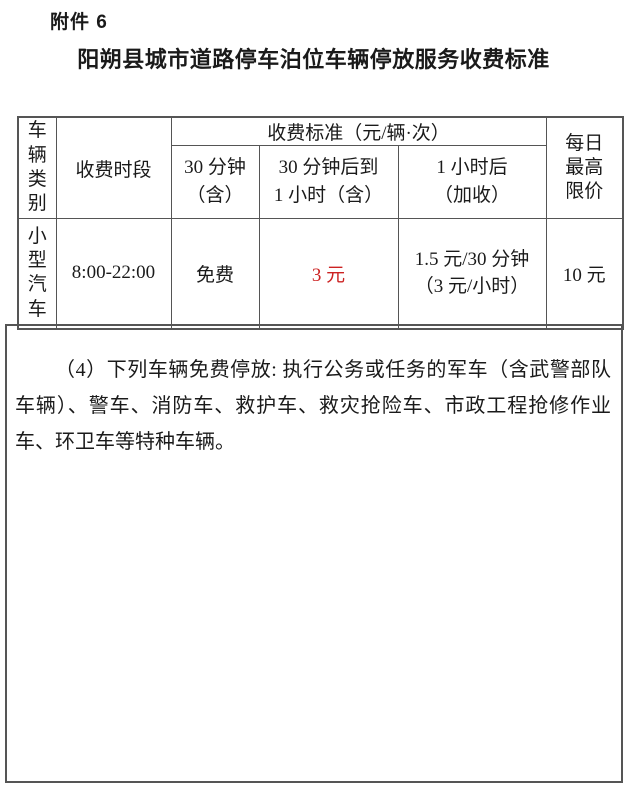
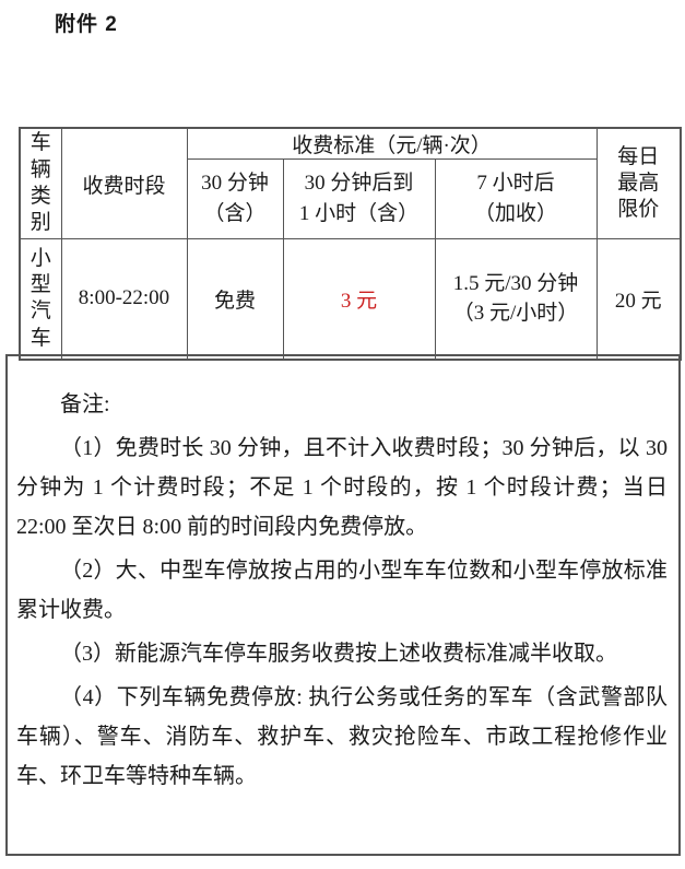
- 附件 6
+ 附件 2
- 阳朔县城市道路停车泊位车辆停放服务收费标准
  车辆类别	收费时段	收费标准（元/辆·次）	每日最高限价
- 30 分钟 （含）	30 分钟后到 1 小时（含）	1 小时后 （加收）
+ 30 分钟 （含）	30 分钟后到 1 小时（含）	7 小时后 （加收）
- 小型汽车	8:00-22:00	免费	3 元	1.5 元/30 分钟 （3 元/小时）	10 元
+ 小型汽车	8:00-22:00	免费	3 元	1.5 元/30 分钟 （3 元/小时）	20 元
+ 备注:
+ （1）免费时长 30 分钟，且不计入收费时段；30 分钟后，以 30 分钟为 1 个计费时段；不足 1 个时段的，按 1 个时段计费；当日 22:00 至次日 8:00 前的时间段内免费停放。
+ （2）大、中型车停放按占用的小型车车位数和小型车停放标准累计收费。
+ （3）新能源汽车停车服务收费按上述收费标准减半收取。
  （4）下列车辆免费停放: 执行公务或任务的军车（含武警部队车辆）、警车、消防车、救护车、救灾抢险车、市政工程抢修作业车、环卫车等特种车辆。
